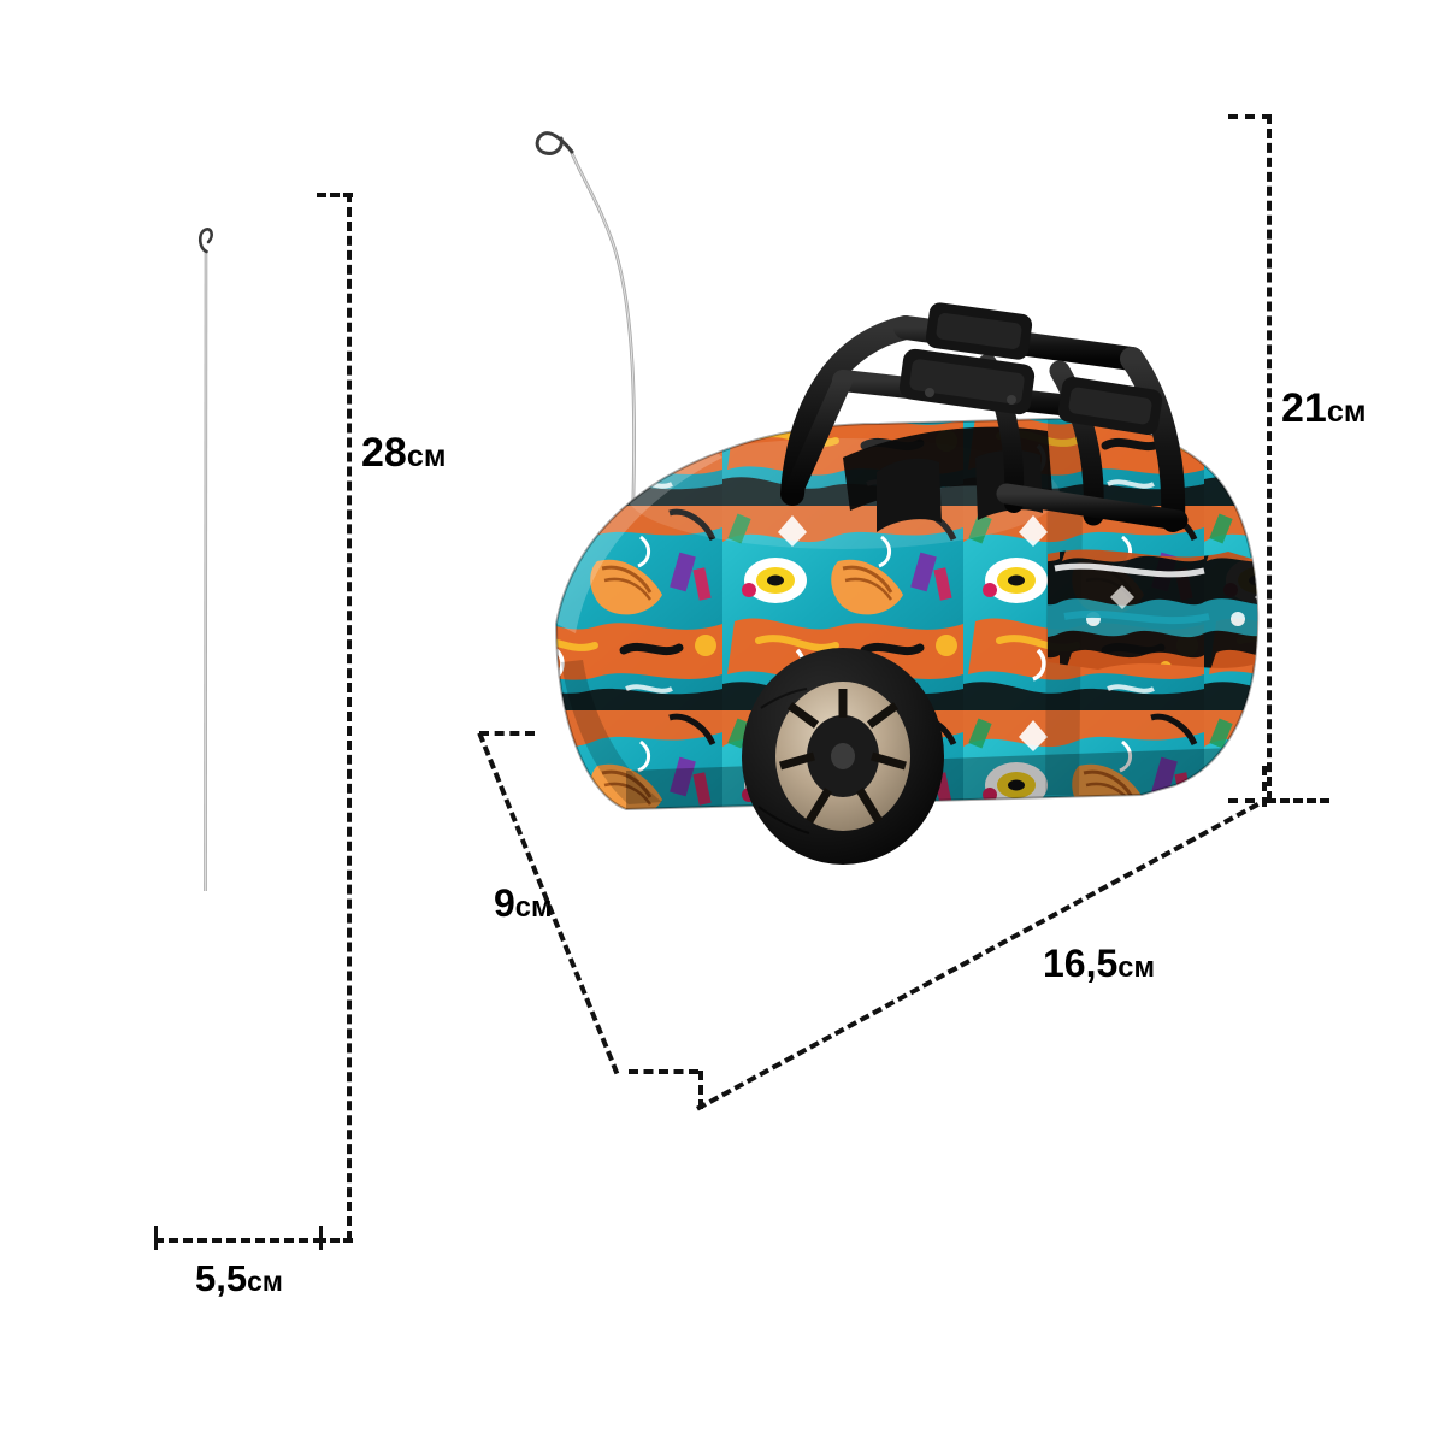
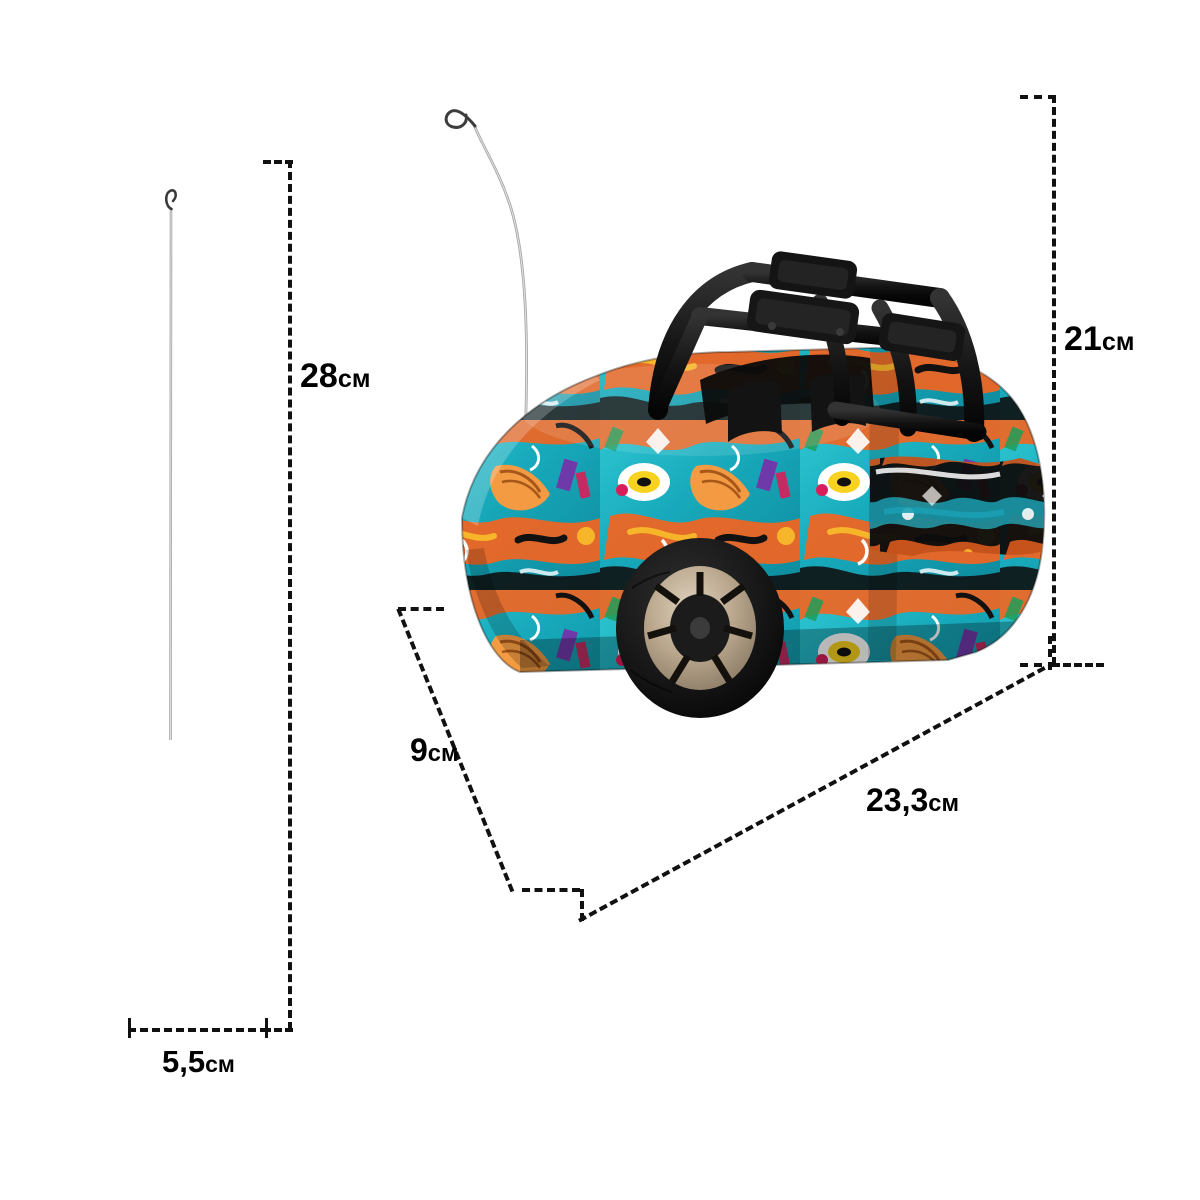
  28см
  5,5см
  21см
  9см
- 16,5см
+ 23,3см
